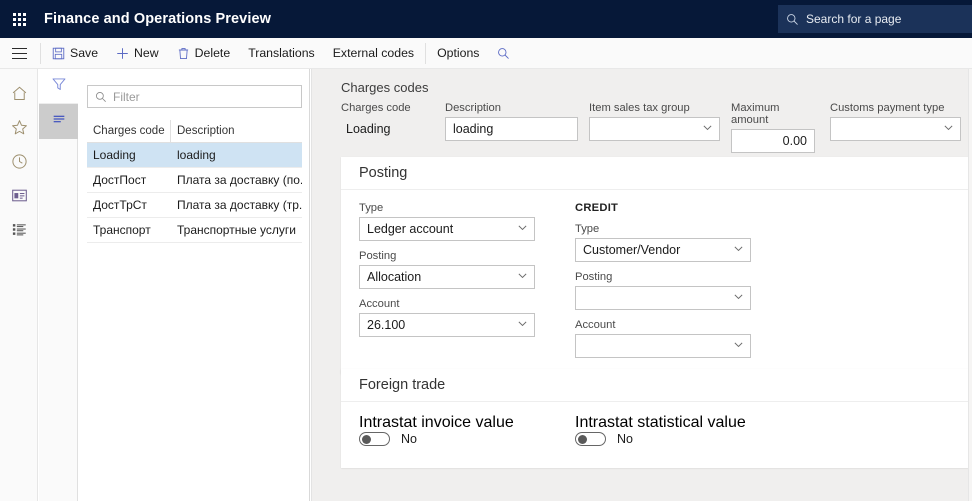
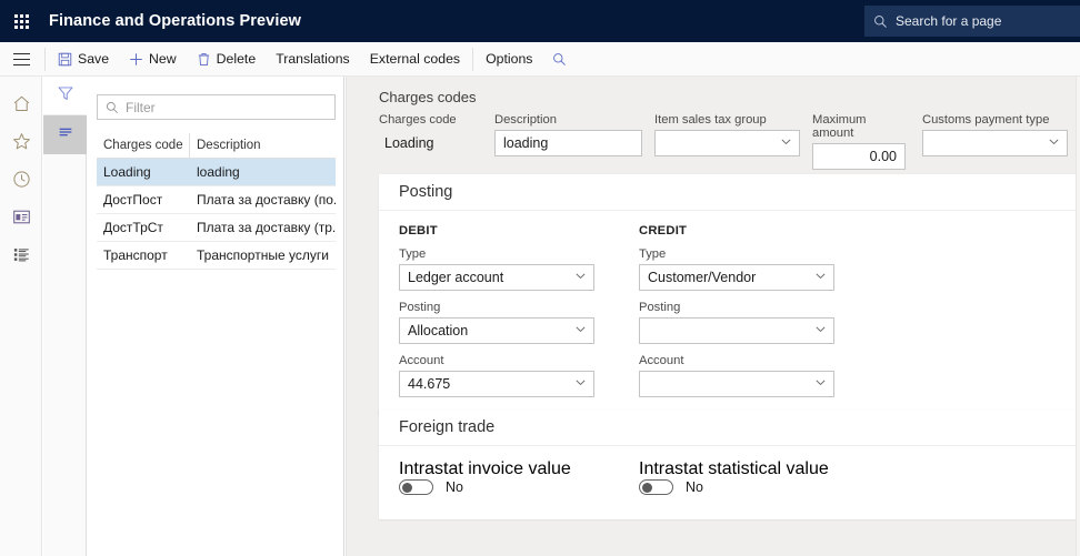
  Finance and Operations Preview
  Search for a page
  Save
  New
  Delete
  Translations
  External codes
  Options
  Filter
  Charges code
  Description
  Loading
  loading
  ДостПост
  Плата за доставку (по.
  ДостТрСт
  Плата за доставку (тр.
  Транспорт
  Транспортные услуги
  Charges codes
  Charges code
  Loading
  Description
  loading
  Item sales tax group
  Maximum amount
  0.00
  Customs payment type
  Posting
+ DEBIT
  Type
  Ledger account
  Posting
  Allocation
  Account
- 26.100
+ 44.675
  CREDIT
  Type
  Customer/Vendor
  Posting
  Account
  Foreign trade
  Intrastat invoice value
  No
  Intrastat statistical value
  No
